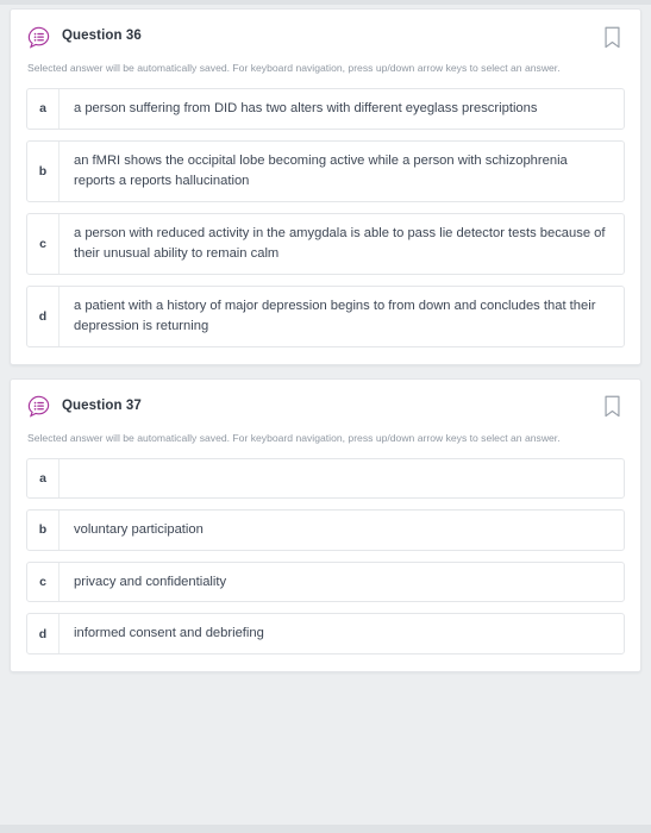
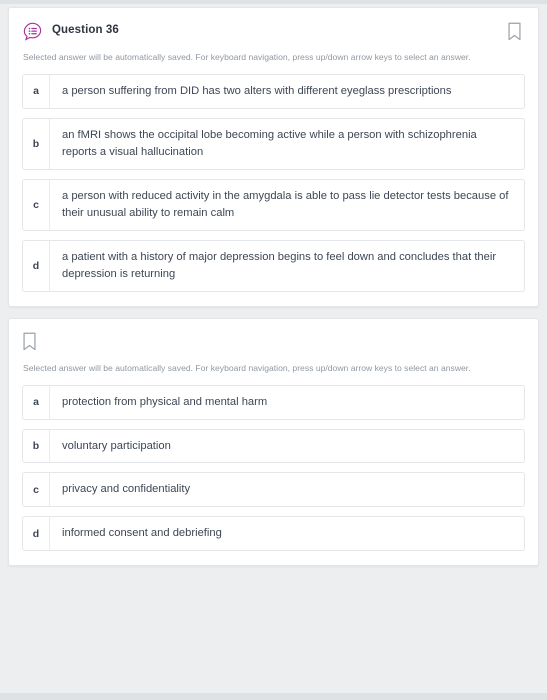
  Question 36
  Selected answer will be automatically saved. For keyboard navigation, press up/down arrow keys to select an answer.
  a
  a person suffering from DID has two alters with different eyeglass prescriptions
  b
- an fMRI shows the occipital lobe becoming active while a person with schizophrenia reports a reports hallucination
+ an fMRI shows the occipital lobe becoming active while a person with schizophrenia reports a visual hallucination
  c
  a person with reduced activity in the amygdala is able to pass lie detector tests because of their unusual ability to remain calm
  d
- a patient with a history of major depression begins to from down and concludes that their depression is returning
+ a patient with a history of major depression begins to feel down and concludes that their depression is returning
- Question 37
  Selected answer will be automatically saved. For keyboard navigation, press up/down arrow keys to select an answer.
  a
+ protection from physical and mental harm
  b
  voluntary participation
  c
  privacy and confidentiality
  d
  informed consent and debriefing
